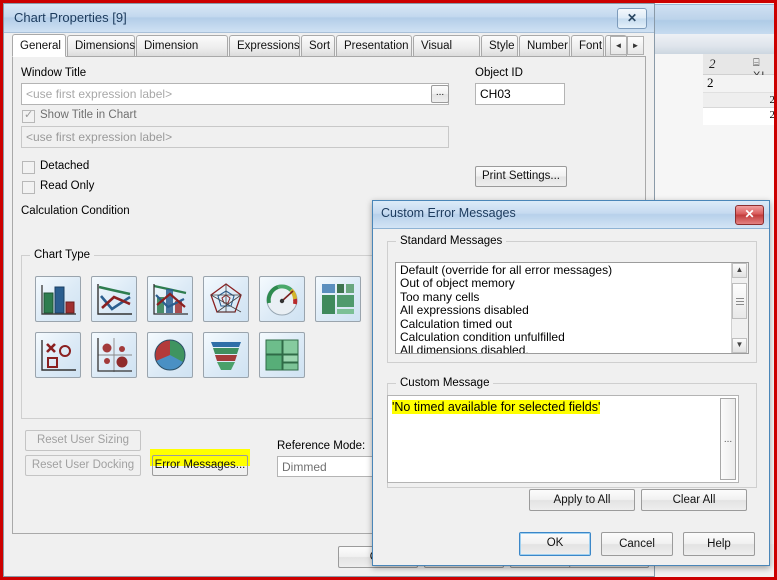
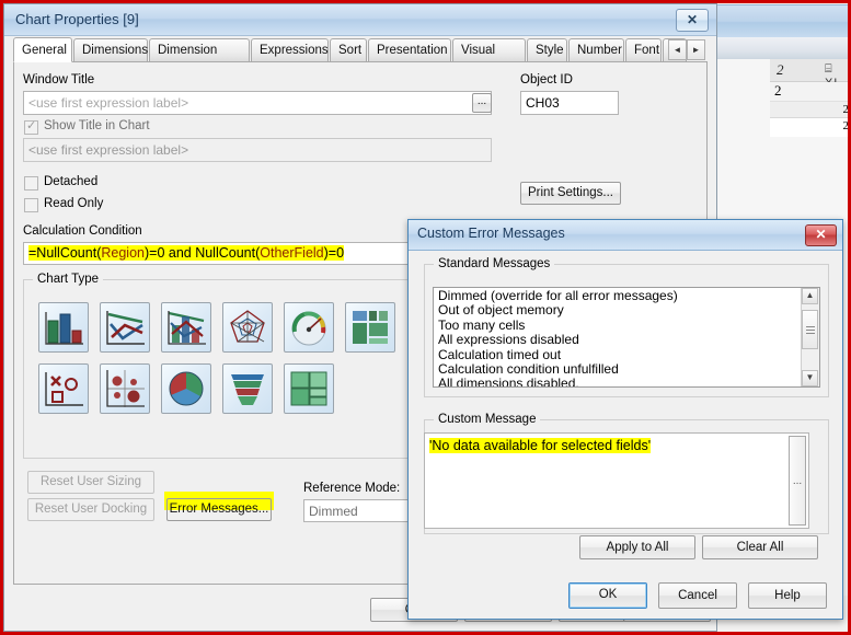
  2
  2
  2
  2
  Chart Properties [9]
  ✕
  General
  Dimensions
  Expressions
  Sort
  Presentation
  Style
  Number
  Font
  ◄
  ►
  Window Title
  <use first expression label>
  ...
  Object ID
  CH03
  Show Title in Chart
  <use first expression label>
  Detached
  Read Only
  Print Settings...
  Calculation Condition
+ =NullCount(Region)=0 and NullCount(OtherField)=0
  Chart Type
  Reset User Sizing
  Reset User Docking
  Error Messages...
  Reference Mode:
  Dimmed
  Custom Error Messages
  ✕
  Standard Messages
- Default (override for all error messages)
+ Dimmed (override for all error messages)
  Out of object memory
  Too many cells
  All expressions disabled
  Calculation timed out
  Calculation condition unfulfilled
  All dimensions disabled.
  ▲
  ▼
  Custom Message
- 'No timed available for selected fields'
+ 'No data available for selected fields'
  ...
  Apply to All
  Clear All
  OK
  Cancel
  Help
